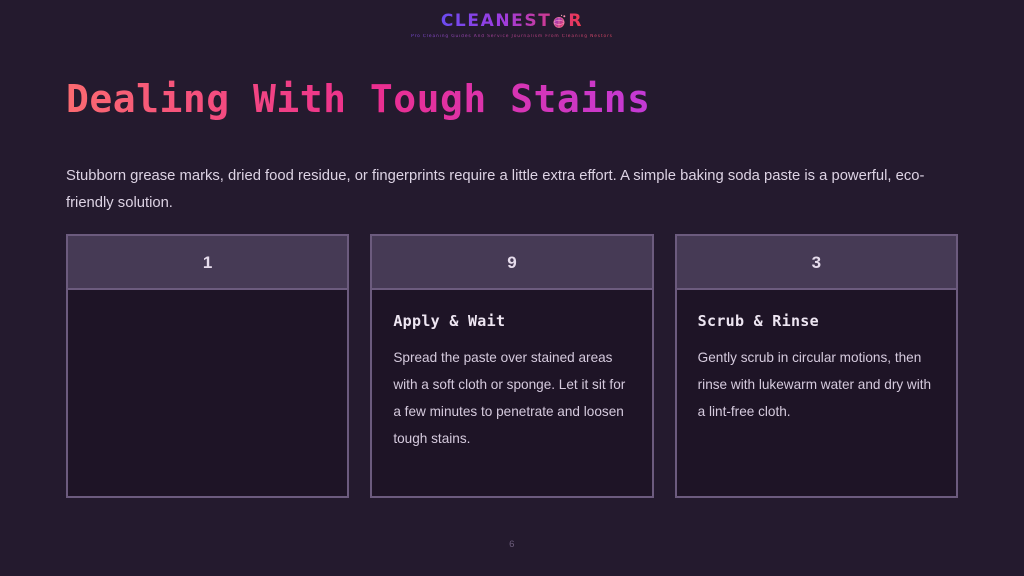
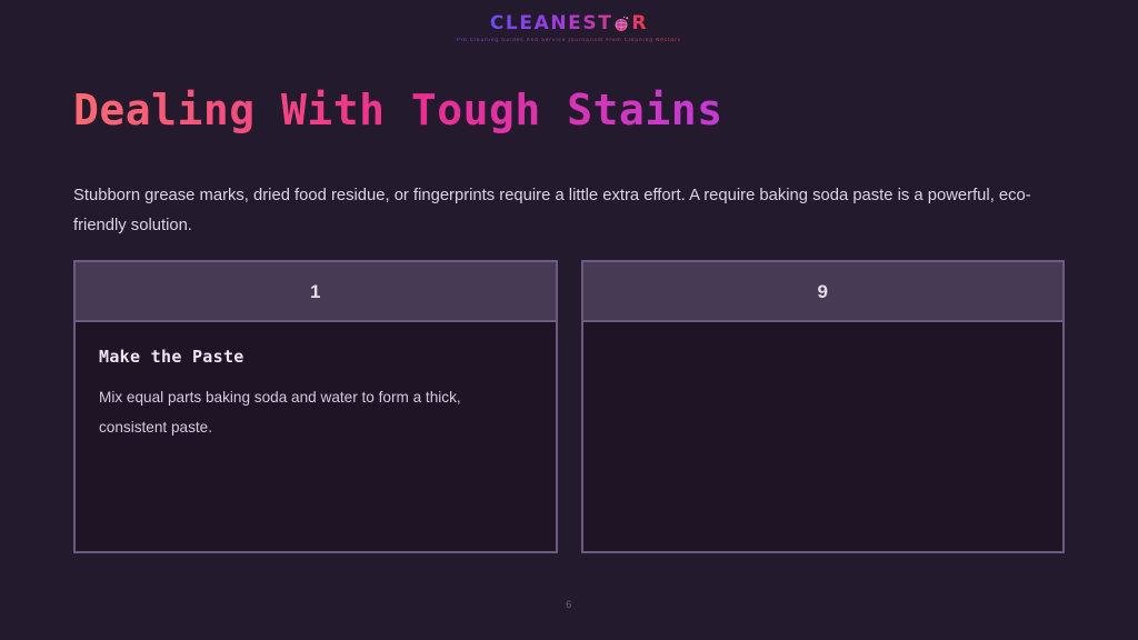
  CLEANEST
  R
  Dealing With Tough Stains
- Stubborn grease marks, dried food residue, or fingerprints require a little extra effort. A simple baking soda paste is a powerful, eco-friendly solution.
+ Stubborn grease marks, dried food residue, or fingerprints require a little extra effort. A require baking soda paste is a powerful, eco-friendly solution.
  1
+ Make the Paste
+ Mix equal parts baking soda and water to form a thick, consistent paste.
  9
- Apply & Wait
- Spread the paste over stained areas with a soft cloth or sponge. Let it sit for a few minutes to penetrate and loosen tough stains.
- 3
- Scrub & Rinse
- Gently scrub in circular motions, then rinse with lukewarm water and dry with a lint-free cloth.
  6
